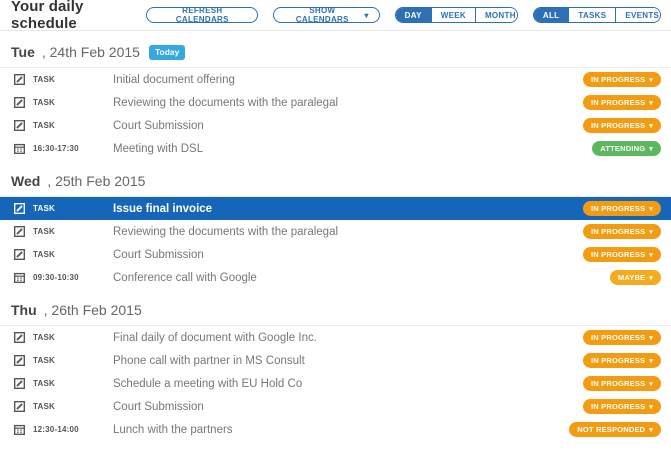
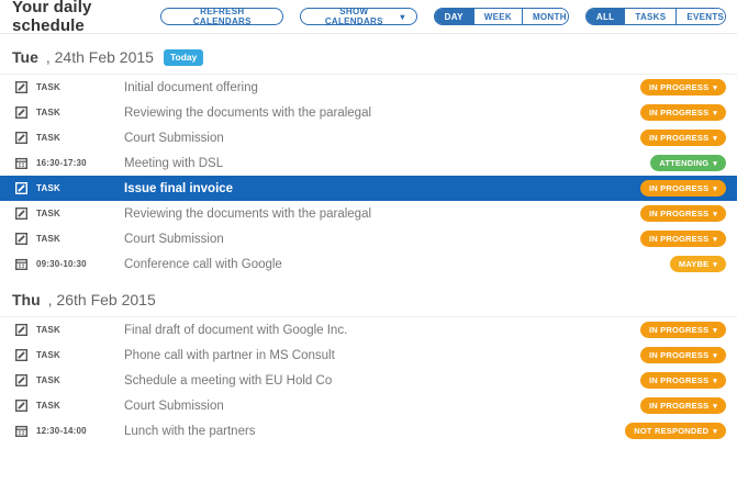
  Your daily schedule
  REFRESH CALENDARS
  SHOW CALENDARS
  DAY
  WEEK
  MONTH
  ALL
  TASKS
  EVENTS
  Tue
  , 24th Feb 2015
  Today
  TASK
  Initial document offering
  IN PROGRESS
  TASK
  Reviewing the documents with the paralegal
  IN PROGRESS
  TASK
  Court Submission
  IN PROGRESS
  16:30-17:30
  Meeting with DSL
  ATTENDING
- Wed
- , 25th Feb 2015
  TASK
  Issue final invoice
  IN PROGRESS
  TASK
  Reviewing the documents with the paralegal
  IN PROGRESS
  TASK
  Court Submission
  IN PROGRESS
  09:30-10:30
  Conference call with Google
  MAYBE
  Thu
  , 26th Feb 2015
  TASK
- Final daily of document with Google Inc.
+ Final draft of document with Google Inc.
  IN PROGRESS
  TASK
  Phone call with partner in MS Consult
  IN PROGRESS
  TASK
  Schedule a meeting with EU Hold Co
  IN PROGRESS
  TASK
  Court Submission
  IN PROGRESS
  12:30-14:00
  Lunch with the partners
  NOT RESPONDED
